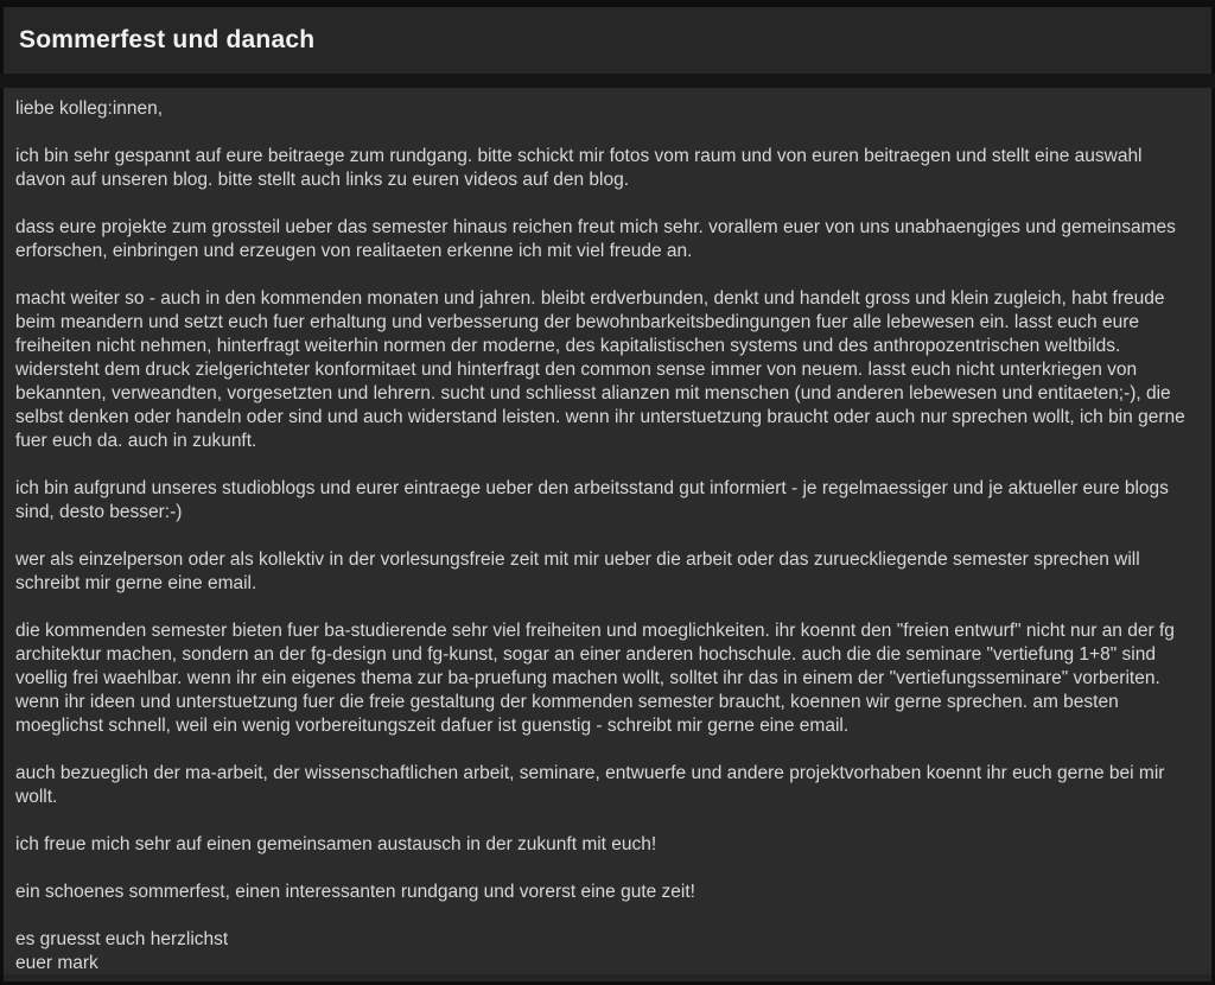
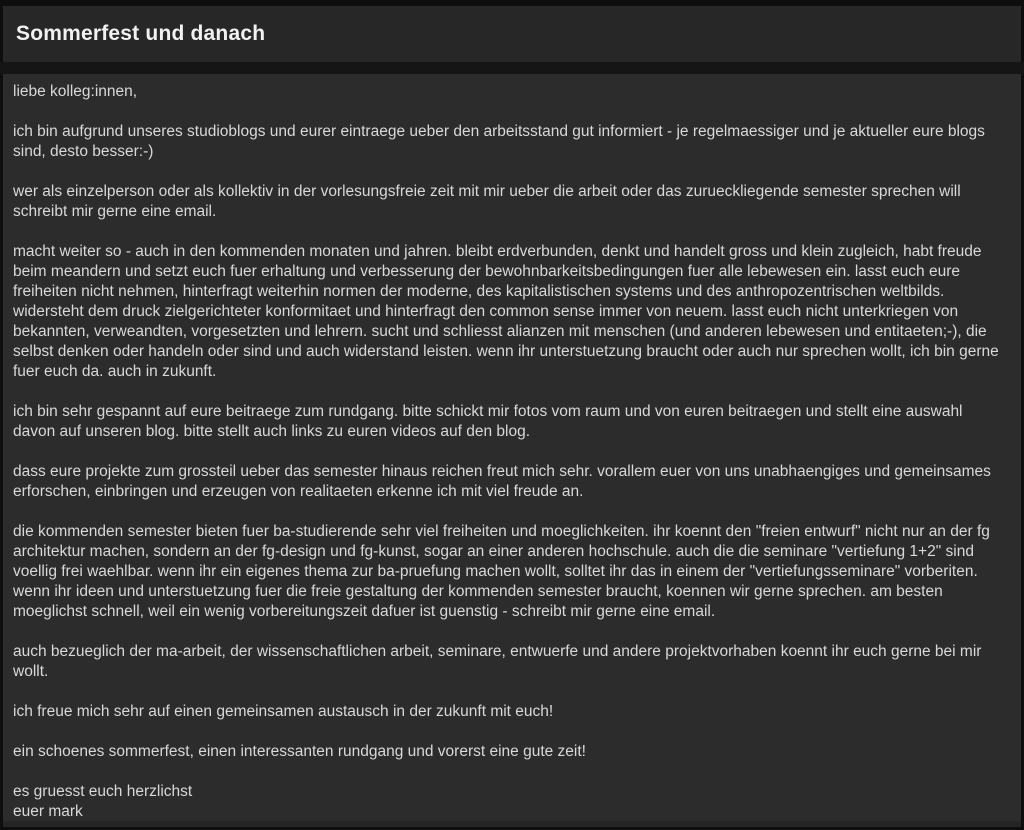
  Sommerfest und danach
  liebe kolleg:innen,
- ich bin sehr gespannt auf eure beitraege zum rundgang. bitte schickt mir fotos vom raum und von euren beitraegen und stellt eine auswahl davon auf unseren blog. bitte stellt auch links zu euren videos auf den blog.
+ ich bin aufgrund unseres studioblogs und eurer eintraege ueber den arbeitsstand gut informiert - je regelmaessiger und je aktueller eure blogs sind, desto besser:-)
- dass eure projekte zum grossteil ueber das semester hinaus reichen freut mich sehr. vorallem euer von uns unabhaengiges und gemeinsames erforschen, einbringen und erzeugen von realitaeten erkenne ich mit viel freude an.
+ wer als einzelperson oder als kollektiv in der vorlesungsfreie zeit mit mir ueber die arbeit oder das zurueckliegende semester sprechen will schreibt mir gerne eine email.
  macht weiter so - auch in den kommenden monaten und jahren. bleibt erdverbunden, denkt und handelt gross und klein zugleich, habt freude beim meandern und setzt euch fuer erhaltung und verbesserung der bewohnbarkeitsbedingungen fuer alle lebewesen ein. lasst euch eure freiheiten nicht nehmen, hinterfragt weiterhin normen der moderne, des kapitalistischen systems und des anthropozentrischen weltbilds. widersteht dem druck zielgerichteter konformitaet und hinterfragt den common sense immer von neuem. lasst euch nicht unterkriegen von bekannten, verweandten, vorgesetzten und lehrern. sucht und schliesst alianzen mit menschen (und anderen lebewesen und entitaeten;-), die selbst denken oder handeln oder sind und auch widerstand leisten. wenn ihr unterstuetzung braucht oder auch nur sprechen wollt, ich bin gerne fuer euch da. auch in zukunft.
- ich bin aufgrund unseres studioblogs und eurer eintraege ueber den arbeitsstand gut informiert - je regelmaessiger und je aktueller eure blogs sind, desto besser:-)
+ ich bin sehr gespannt auf eure beitraege zum rundgang. bitte schickt mir fotos vom raum und von euren beitraegen und stellt eine auswahl davon auf unseren blog. bitte stellt auch links zu euren videos auf den blog.
- wer als einzelperson oder als kollektiv in der vorlesungsfreie zeit mit mir ueber die arbeit oder das zurueckliegende semester sprechen will schreibt mir gerne eine email.
+ dass eure projekte zum grossteil ueber das semester hinaus reichen freut mich sehr. vorallem euer von uns unabhaengiges und gemeinsames erforschen, einbringen und erzeugen von realitaeten erkenne ich mit viel freude an.
- die kommenden semester bieten fuer ba-studierende sehr viel freiheiten und moeglichkeiten. ihr koennt den "freien entwurf" nicht nur an der fg architektur machen, sondern an der fg-design und fg-kunst, sogar an einer anderen hochschule. auch die die seminare "vertiefung 1+8" sind voellig frei waehlbar. wenn ihr ein eigenes thema zur ba-pruefung machen wollt, solltet ihr das in einem der "vertiefungsseminare" vorberiten. wenn ihr ideen und unterstuetzung fuer die freie gestaltung der kommenden semester braucht, koennen wir gerne sprechen. am besten moeglichst schnell, weil ein wenig vorbereitungszeit dafuer ist guenstig - schreibt mir gerne eine email.
+ die kommenden semester bieten fuer ba-studierende sehr viel freiheiten und moeglichkeiten. ihr koennt den "freien entwurf" nicht nur an der fg architektur machen, sondern an der fg-design und fg-kunst, sogar an einer anderen hochschule. auch die die seminare "vertiefung 1+2" sind voellig frei waehlbar. wenn ihr ein eigenes thema zur ba-pruefung machen wollt, solltet ihr das in einem der "vertiefungsseminare" vorberiten. wenn ihr ideen und unterstuetzung fuer die freie gestaltung der kommenden semester braucht, koennen wir gerne sprechen. am besten moeglichst schnell, weil ein wenig vorbereitungszeit dafuer ist guenstig - schreibt mir gerne eine email.
  auch bezueglich der ma-arbeit, der wissenschaftlichen arbeit, seminare, entwuerfe und andere projektvorhaben koennt ihr euch gerne bei mir wollt.
  ich freue mich sehr auf einen gemeinsamen austausch in der zukunft mit euch!
  ein schoenes sommerfest, einen interessanten rundgang und vorerst eine gute zeit!
  es gruesst euch herzlichst
  euer mark
